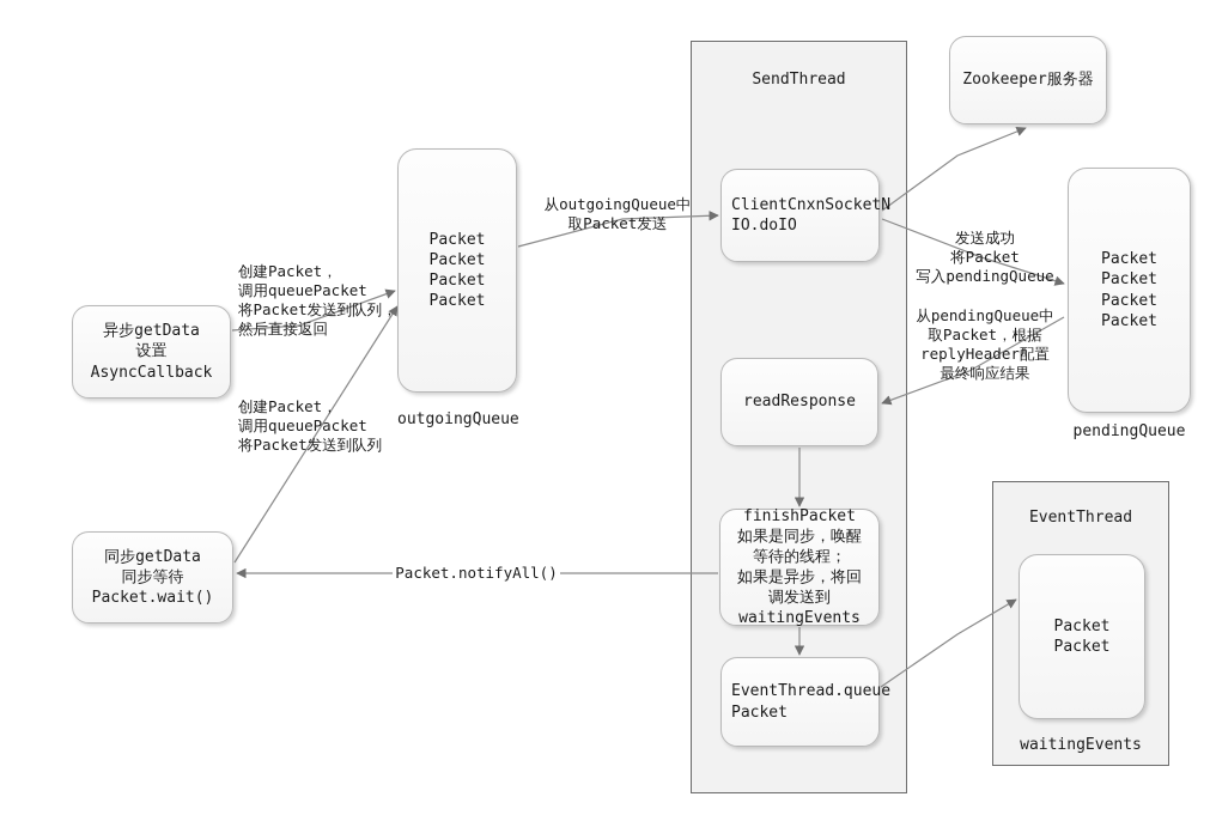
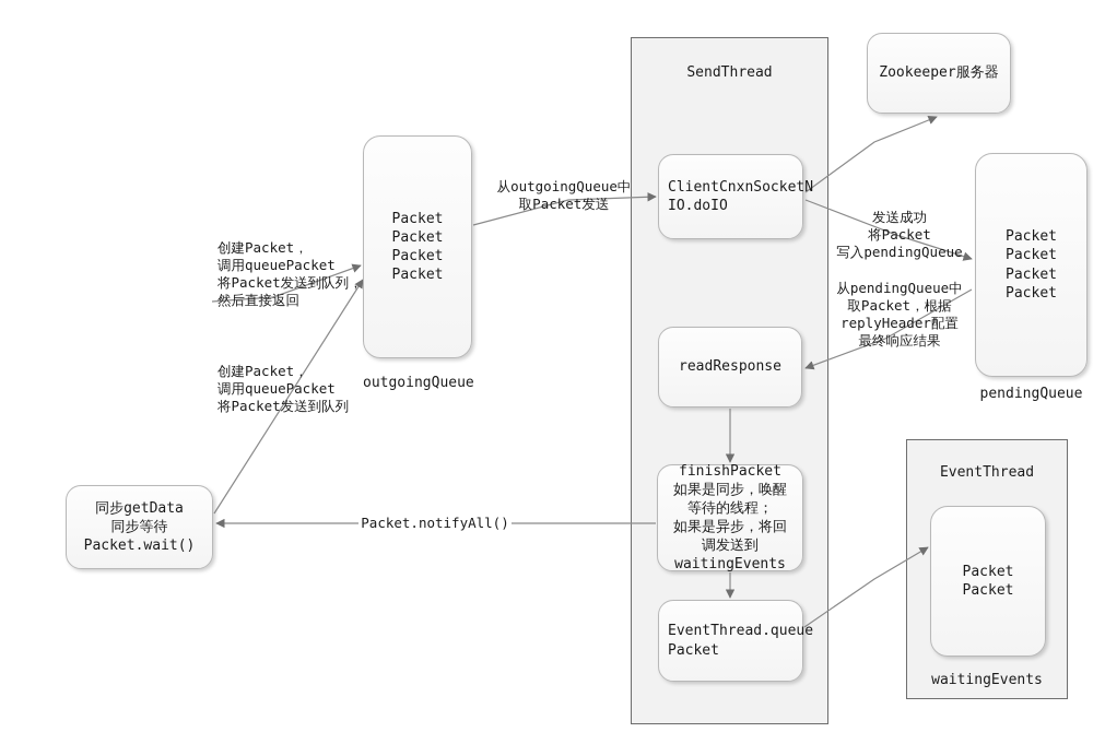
  SendThread
  EventThread
- 异步getData
- 设置
- AsyncCallback
  同步getData
  同步等待
  Packet.wait()
  Packet
  Packet
  Packet
  Packet
  outgoingQueue
  ClientCnxnSocketN
  IO.doIO
  Zookeeper服务器
  Packet
  Packet
  Packet
  Packet
  pendingQueue
  readResponse
  finishPacket
  如果是同步，唤醒
  等待的线程；
  如果是异步，将回
  调发送到
  waitingEvents
  EventThread.queue
  Packet
  Packet
  Packet
  waitingEvents
  创建Packet，
  调用queuePacket
  将Packet发送到队列，
  然后直接返回
  创建Packet，
  调用queuePacket
  将Packet发送到队列
  从outgoingQueue中
  取Packet发送
  发送成功
  将Packet
  写入pendingQueue
  从pendingQueue中
  取Packet，根据
  replyHeader配置
  最终响应结果
  Packet.notifyAll()
